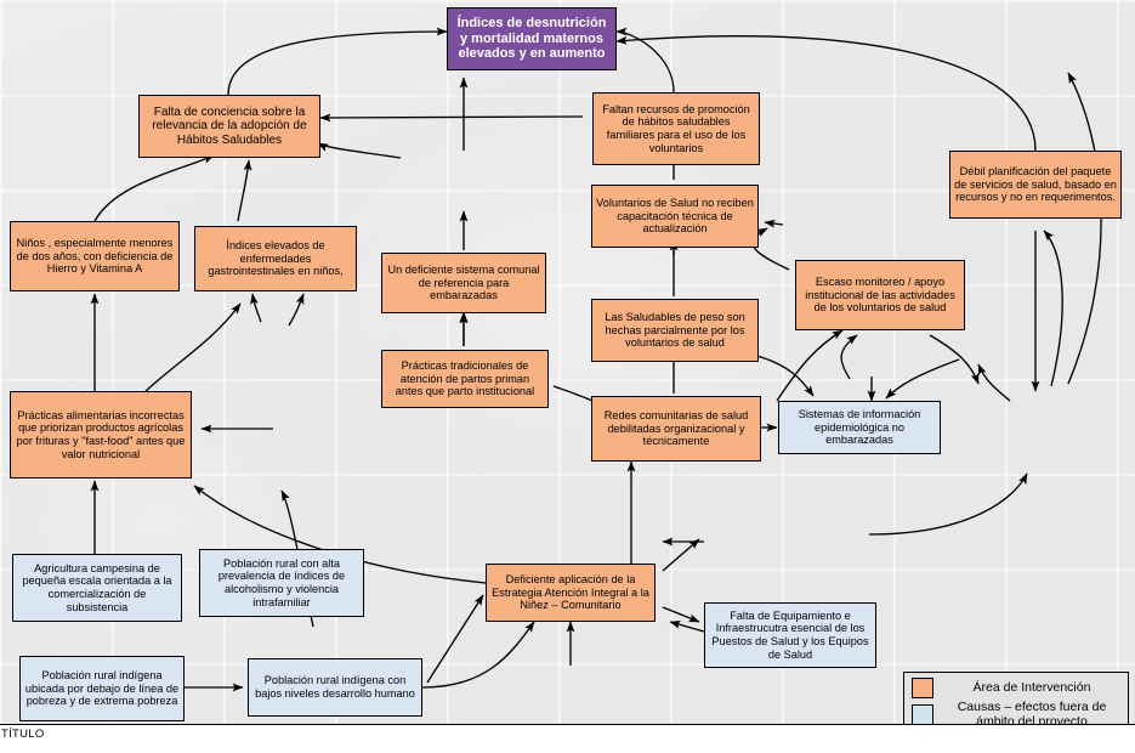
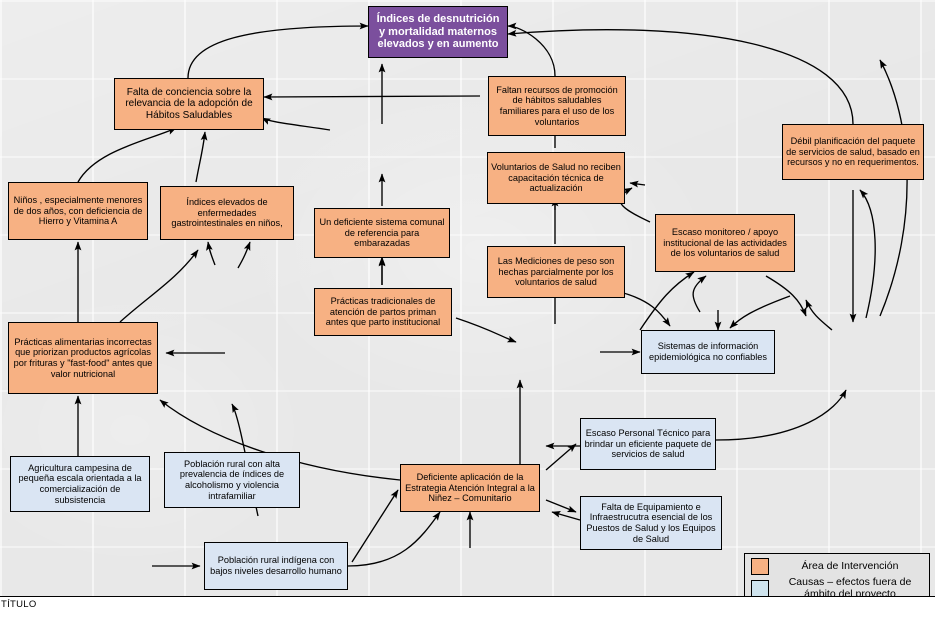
  Índices de desnutrición y mortalidad maternos elevados y en aumento
  Falta de conciencia sobre la relevancia de la adopción de Hábitos Saludables
  Faltan recursos de promoción de hábitos saludables familiares para el uso de los voluntarios
  Débil planificación del paquete de servicios de salud, basado en recursos y no en requerimentos.
  Voluntarios de Salud no reciben capacitación técnica de actualización
  Niños , especialmente menores de dos años, con deficiencia de Hierro y Vitamina A
  Índices elevados de enfermedades gastrointestinales en niños,
  Un deficiente sistema comunal de referencia para embarazadas
  Escaso monitoreo / apoyo institucional de las actividades de los voluntarios de salud
- Las Saludables de peso son hechas parcialmente por los voluntarios de salud
+ Las Mediciones de peso son hechas parcialmente por los voluntarios de salud
  Prácticas tradicionales de atención de partos priman antes que parto institucional
  Prácticas alimentarias incorrectas que priorizan productos agrícolas por frituras y "fast-food" antes que valor nutricional
- Redes comunitarias de salud debilitadas organizacional y técnicamente
- Sistemas de información epidemiológica no embarazadas
+ Sistemas de información epidemiológica no confiables
+ Escaso Personal Técnico para brindar un eficiente paquete de servicios de salud
  Falta de Equipamiento e Infraestrucutra esencial de los Puestos de Salud y los Equipos de Salud
  Agricultura campesina de pequeña escala orientada a la comercialización de subsistencia
  Población rural con alta prevalencia de índices de alcoholismo y violencia intrafamiliar
  Deficiente aplicación de la Estrategia Atención Integral a la Niñez – Comunitario
- Población rural indígena ubicada por debajo de línea de pobreza y de extrema pobreza
  Población rural indígena con bajos niveles desarrollo humano
  Área de Intervención
  Causas – efectos fuera de ámbito del proyecto
  TÍTULO
